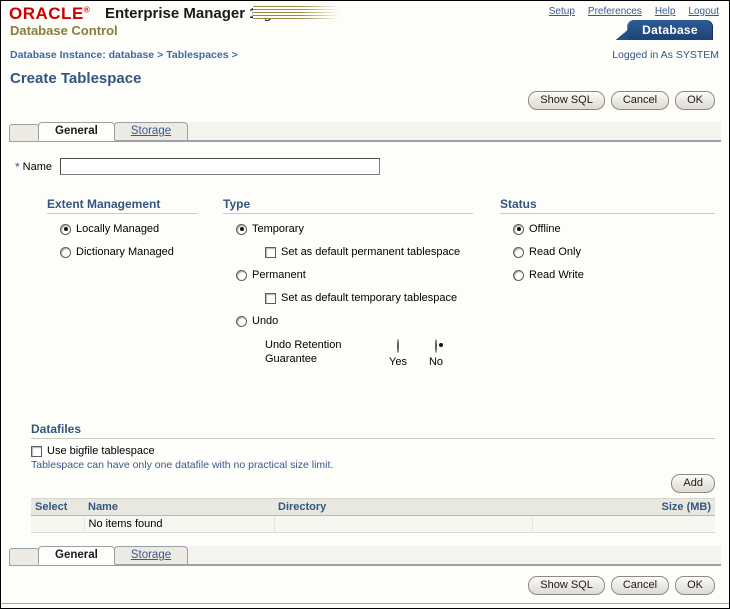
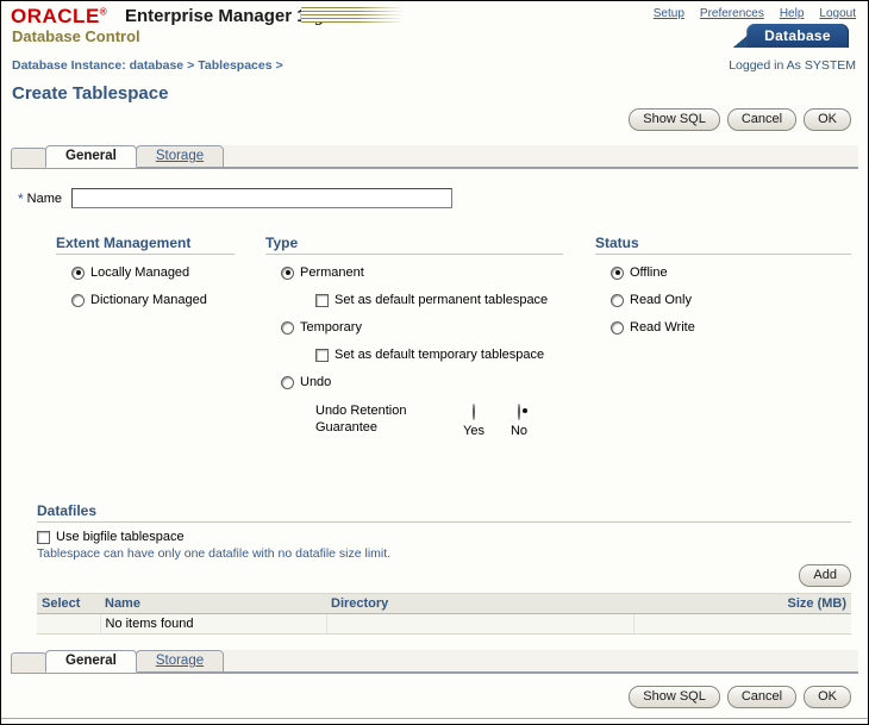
  ORACLE®
  Enterprise Manager
  Database Control
  Setup Preferences Help Logout
  Database
  Database Instance: database > Tablespaces >
  Logged in As SYSTEM
  Create Tablespace
  Show SQL
  Cancel
  OK
  General
  Storage
  *
  Name
  Extent Management
  Locally Managed
  Dictionary Managed
  Type
- Temporary
+ Permanent
  Set as default permanent tablespace
- Permanent
+ Temporary
  Set as default temporary tablespace
  Undo
  Undo Retention
  Guarantee
  Yes
  No
  Status
  Offline
  Read Only
  Read Write
  Datafiles
  Use bigfile tablespace
- Tablespace can have only one datafile with no practical size limit.
+ Tablespace can have only one datafile with no datafile size limit.
  Add
  Select	Name	Directory	Size (MB)
  	No items found
  General
  Storage
  Show SQL
  Cancel
  OK
